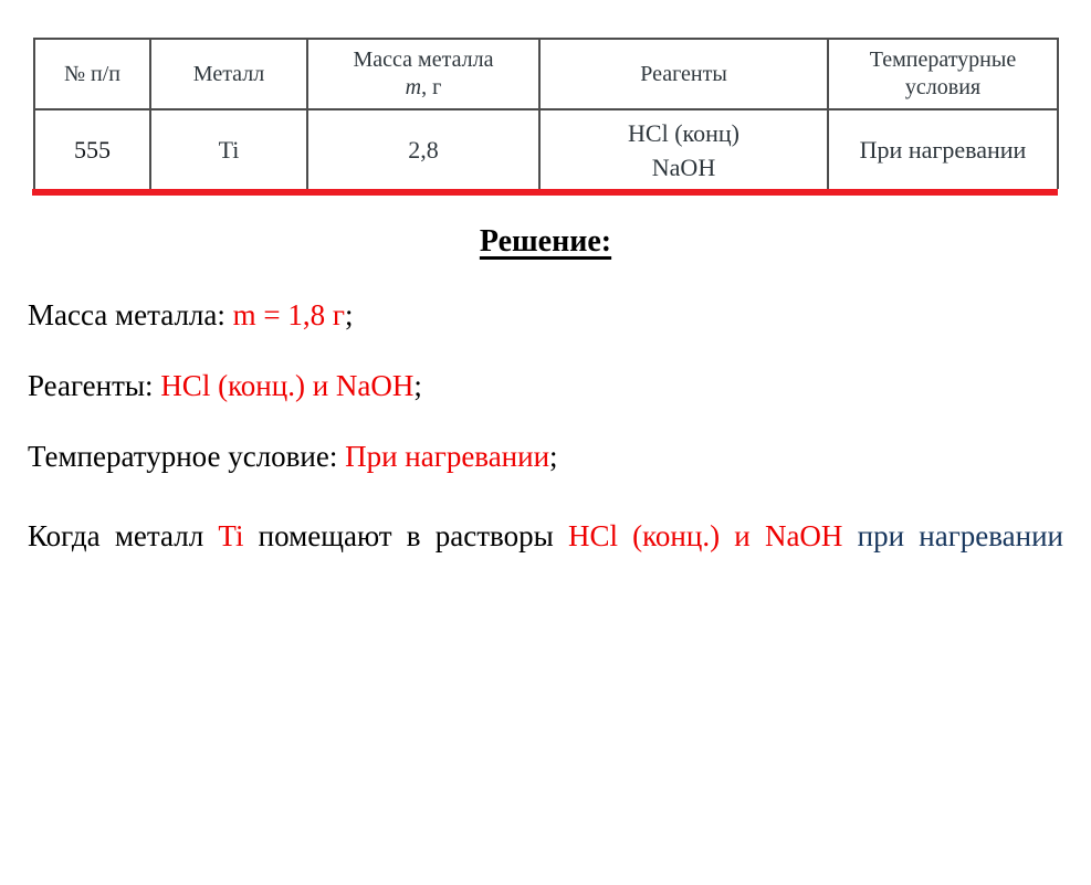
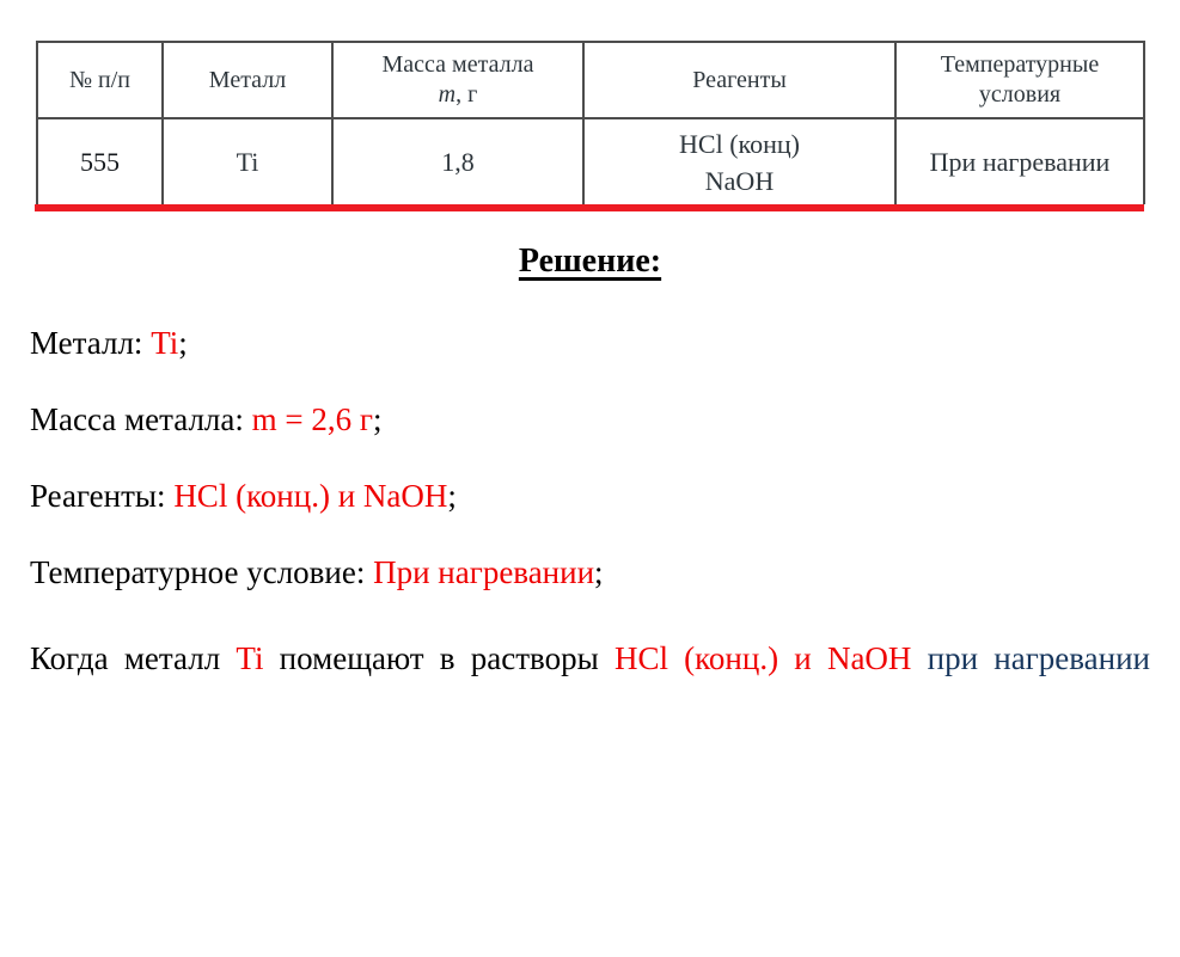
  № п/п	Металл	Масса металла m, г	Реагенты	Температурные условия
- 555	Ti	2,8	HCl (конц) NaOH	При нагревании
+ 555	Ti	1,8	HCl (конц) NaOH	При нагревании
  Решение:
+ Металл: Ti;
- Масса металла: m = 1,8 г;
+ Масса металла: m = 2,6 г;
  Реагенты: HCl (конц.) и NaOH;
  Температурное условие: При нагревании;
  Когда металл Ti помещают в растворы HCl (конц.) и NaOH при нагревании
